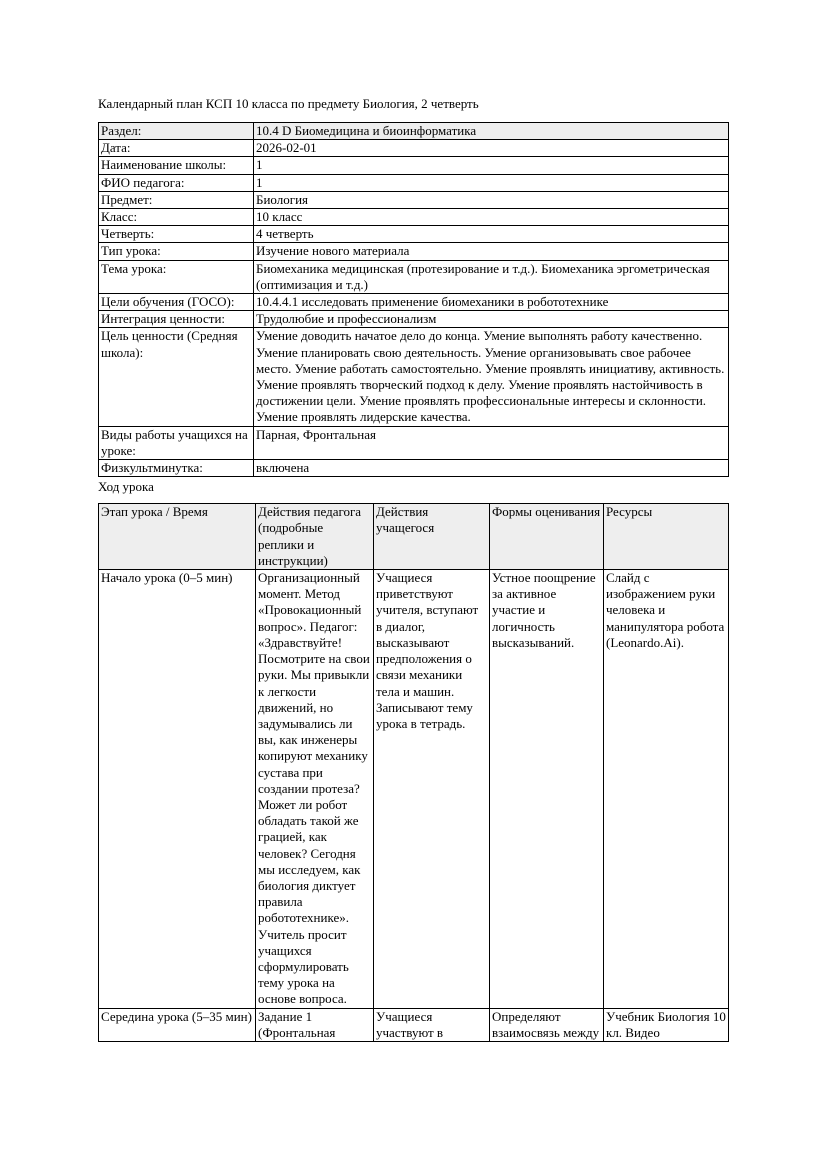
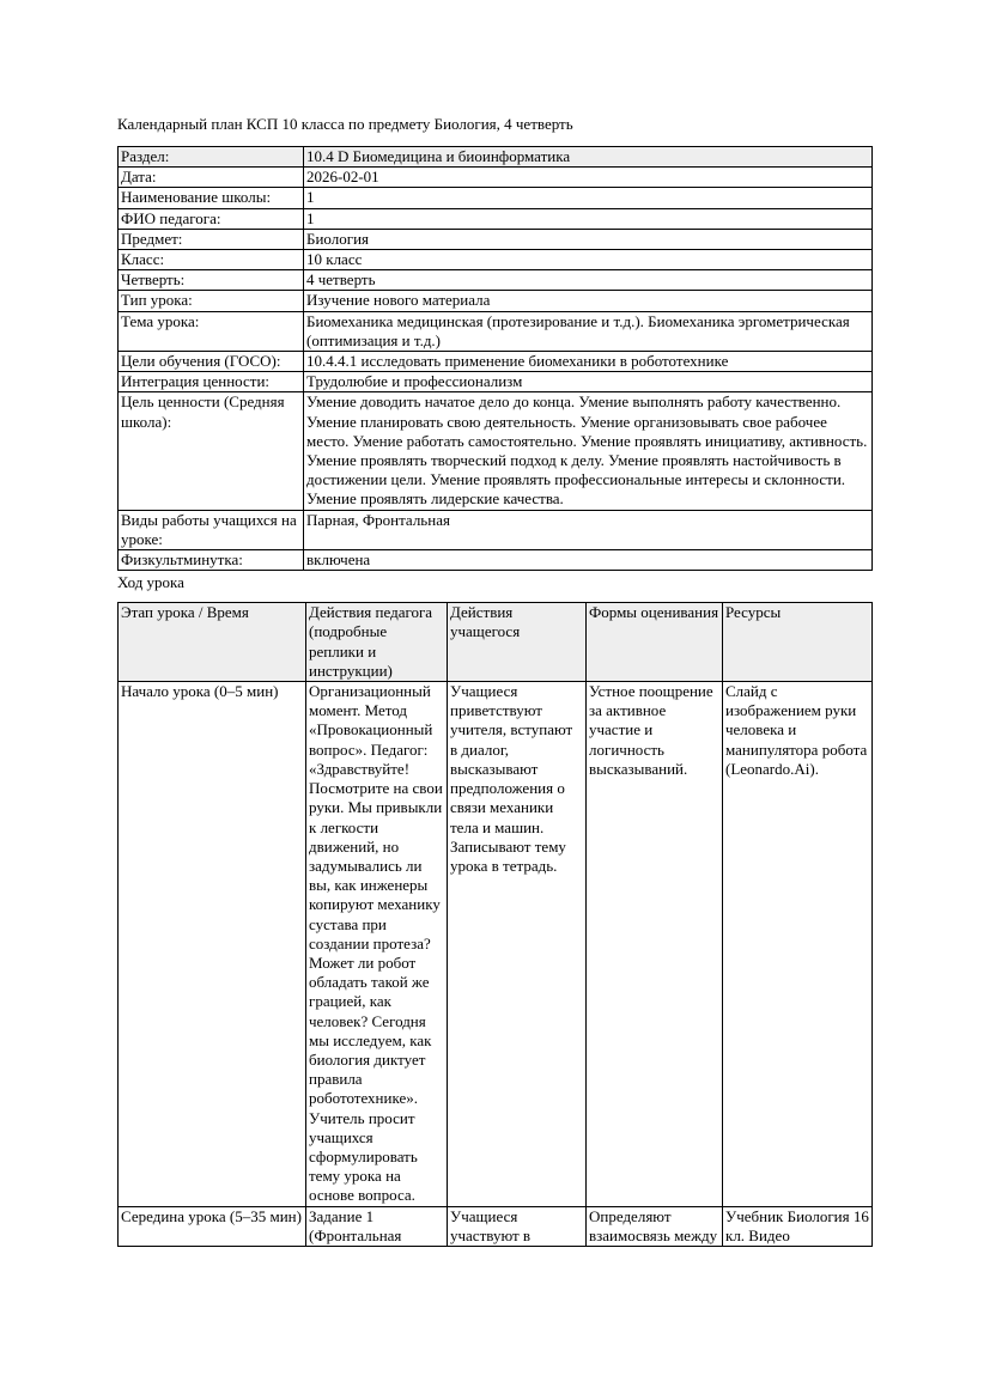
- Календарный план КСП 10 класса по предмету Биология, 2 четверть
+ Календарный план КСП 10 класса по предмету Биология, 4 четверть
  Раздел:	10.4 D Биомедицина и биоинформатика
  Дата:	2026-02-01
  Наименование школы:	1
  ФИО педагога:	1
  Предмет:	Биология
  Класс:	10 класс
  Четверть:	4 четверть
  Тип урока:	Изучение нового материала
  Тема урока:	Биомеханика медицинская (протезирование и т.д.). Биомеханика эргометрическая (оптимизация и т.д.)
  Цели обучения (ГОСО):	10.4.4.1 исследовать применение биомеханики в робототехнике
  Интеграция ценности:	Трудолюбие и профессионализм
  Цель ценности (Средняя школа):	Умение доводить начатое дело до конца. Умение выполнять работу качественно. Умение планировать свою деятельность. Умение организовывать свое рабочее место. Умение работать самостоятельно. Умение проявлять инициативу, активность. Умение проявлять творческий подход к делу. Умение проявлять настойчивость в достижении цели. Умение проявлять профессиональные интересы и склонности. Умение проявлять лидерские качества.
  Виды работы учащихся на уроке:	Парная, Фронтальная
  Физкультминутка:	включена
  Ход урока
  Этап урока / Время	Действия педагога (подробные реплики и инструкции)	Действия учащегося	Формы оценивания	Ресурсы
  Начало урока (0–5 мин)	Организационный момент. Метод «Провокационный вопрос». Педагог: «Здравствуйте! Посмотрите на свои руки. Мы привыкли к легкости движений, но задумывались ли вы, как инженеры копируют механику сустава при создании протеза? Может ли робот обладать такой же грацией, как человек? Сегодня мы исследуем, как биология диктует правила робототехнике». Учитель просит учащихся сформулировать тему урока на основе вопроса.	Учащиеся приветствуют учителя, вступают в диалог, высказывают предположения о связи механики тела и машин. Записывают тему урока в тетрадь.	Устное поощрение за активное участие и логичность высказываний.	Слайд с изображением руки человека и манипулятора робота (Leonardo.Ai).
- Середина урока (5–35 мин)	Задание 1 (Фронтальная	Учащиеся участвуют в	Определяют взаимосвязь между	Учебник Биология 10 кл. Видео
+ Середина урока (5–35 мин)	Задание 1 (Фронтальная	Учащиеся участвуют в	Определяют взаимосвязь между	Учебник Биология 16 кл. Видео
